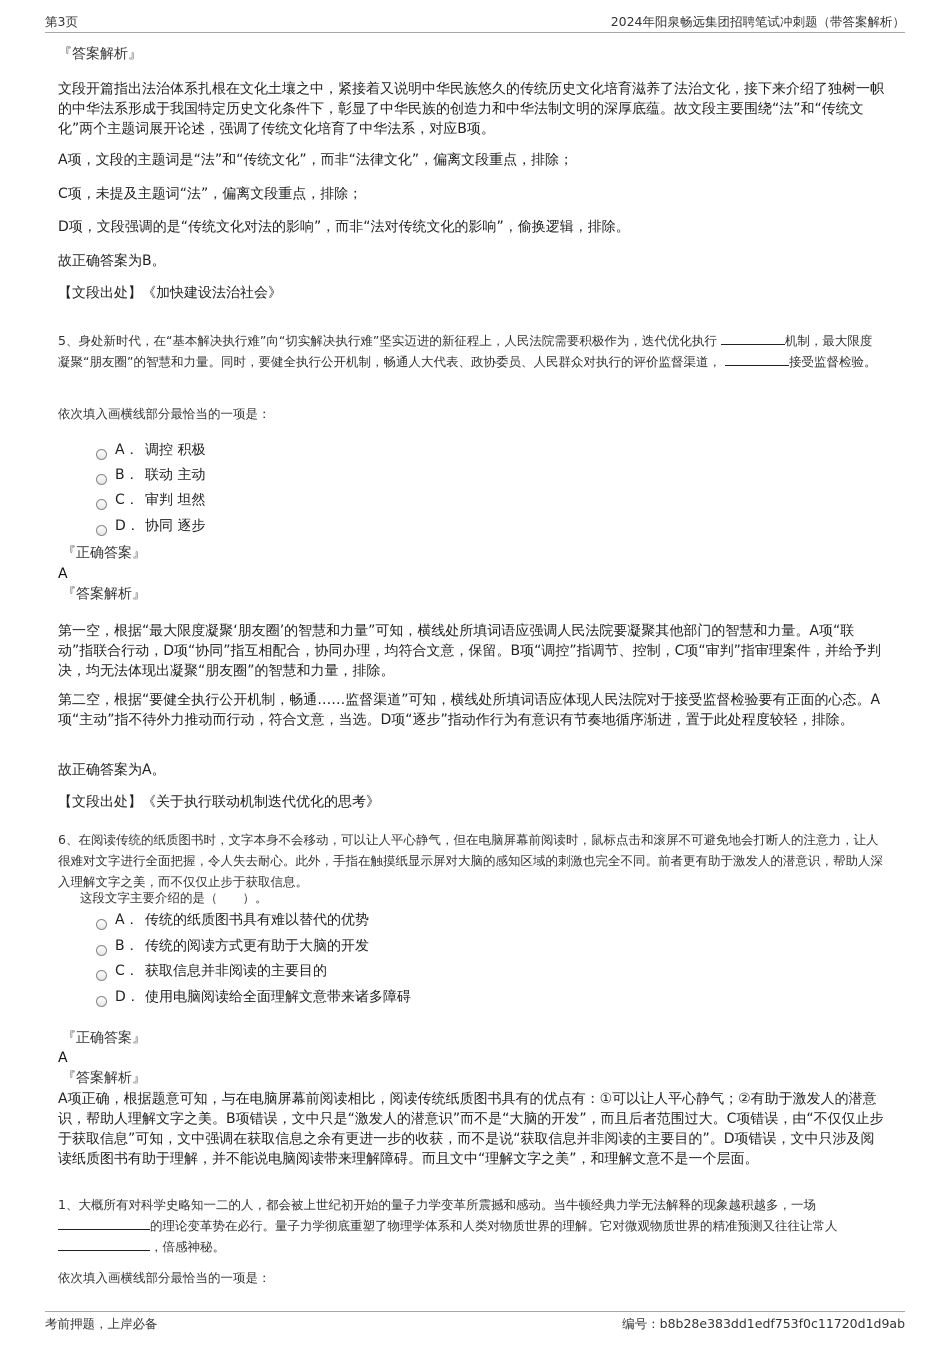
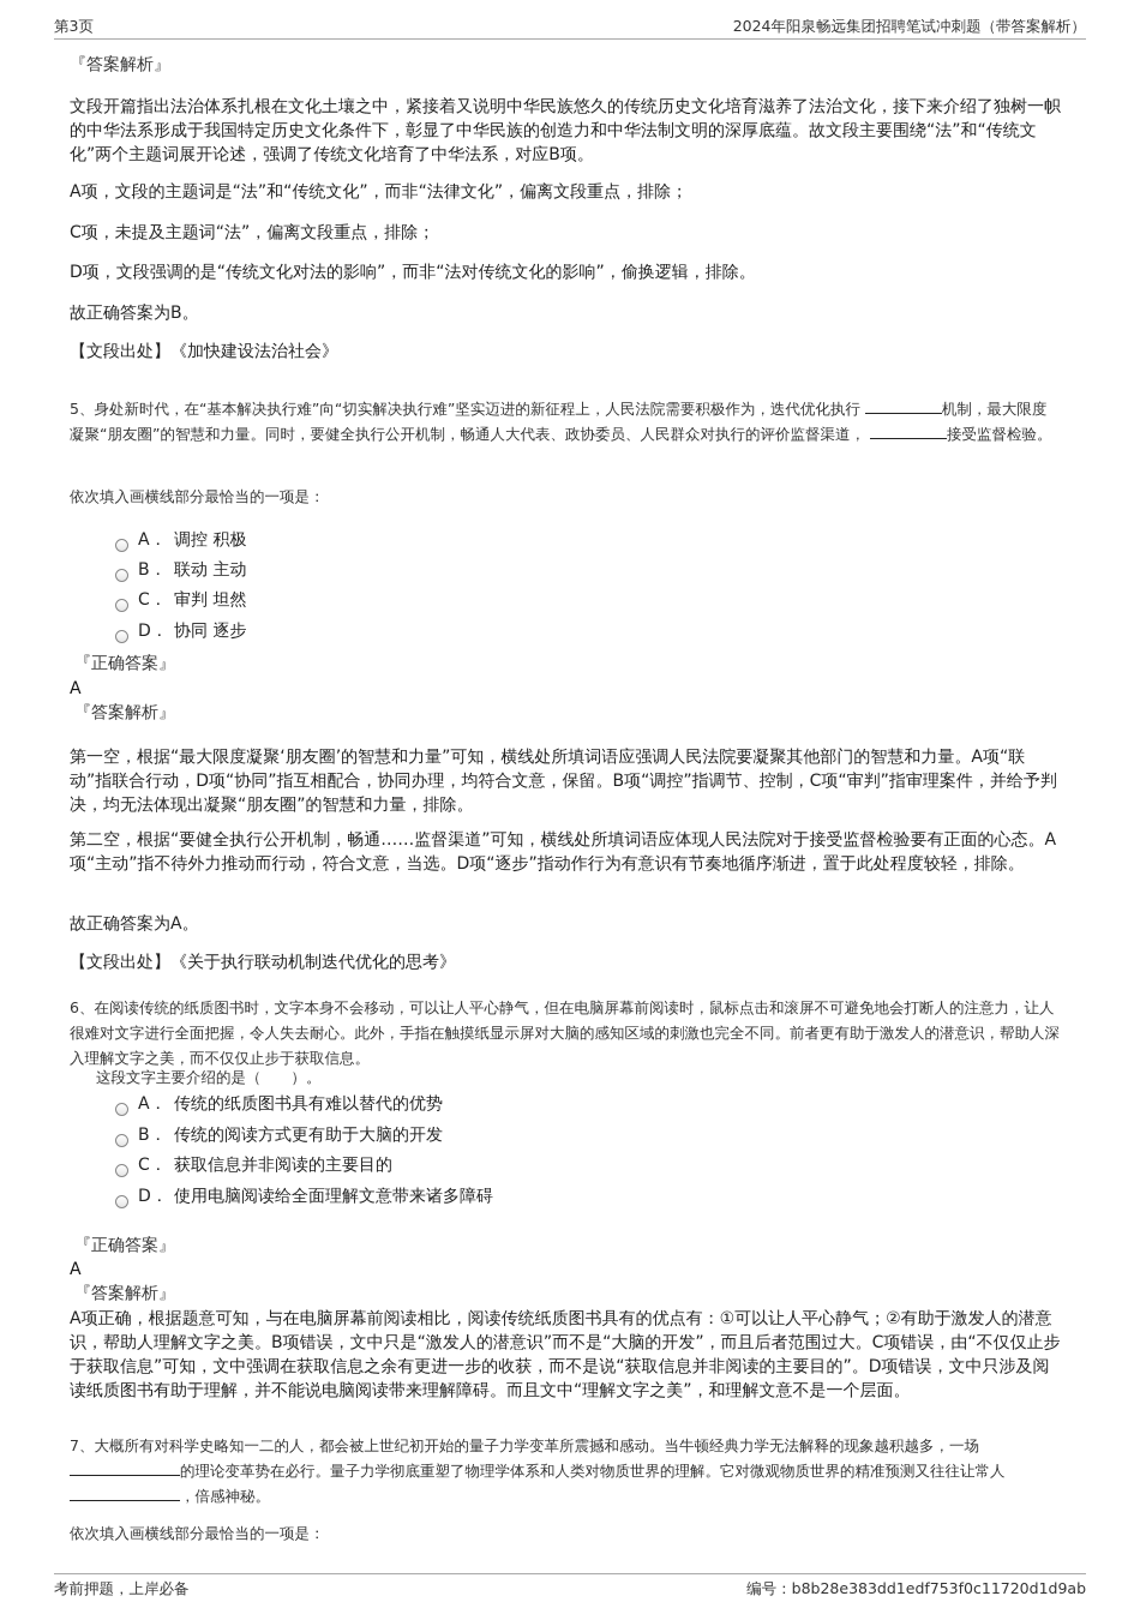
  第3页
  2024年阳泉畅远集团招聘笔试冲刺题（带答案解析）
  『答案解析』
  文段开篇指出法治体系扎根在文化土壤之中，紧接着又说明中华民族悠久的传统历史文化培育滋养了法治文化，接下来介绍了独树一帜的中华法系形成于我国特定历史文化条件下，彰显了中华民族的创造力和中华法制文明的深厚底蕴。故文段主要围绕“法”和“传统文化”两个主题词展开论述，强调了传统文化培育了中华法系，对应B项。
  A项，文段的主题词是“法”和“传统文化”，而非“法律文化”，偏离文段重点，排除；
  C项，未提及主题词“法”，偏离文段重点，排除；
  D项，文段强调的是“传统文化对法的影响”，而非“法对传统文化的影响”，偷换逻辑，排除。
  故正确答案为B。
  【文段出处】《加快建设法治社会》
  5、身处新时代，在“基本解决执行难”向“切实解决执行难”坚实迈进的新征程上，人民法院需要积极作为，迭代优化执行 机制，最大限度凝聚“朋友圈”的智慧和力量。同时，要健全执行公开机制，畅通人大代表、政协委员、人民群众对执行的评价监督渠道， 接受监督检验。
  依次填入画横线部分最恰当的一项是：
  A．
  调控 积极
  B．
  联动 主动
  C．
  审判 坦然
  D．
  协同 逐步
  『正确答案』
  A
  『答案解析』
  第一空，根据“最大限度凝聚‘朋友圈’的智慧和力量”可知，横线处所填词语应强调人民法院要凝聚其他部门的智慧和力量。A项“联动”指联合行动，D项“协同”指互相配合，协同办理，均符合文意，保留。B项“调控”指调节、控制，C项“审判”指审理案件，并给予判决，均无法体现出凝聚“朋友圈”的智慧和力量，排除。
  第二空，根据“要健全执行公开机制，畅通……监督渠道”可知，横线处所填词语应体现人民法院对于接受监督检验要有正面的心态。A项“主动”指不待外力推动而行动，符合文意，当选。D项“逐步”指动作行为有意识有节奏地循序渐进，置于此处程度较轻，排除。
  故正确答案为A。
  【文段出处】《关于执行联动机制迭代优化的思考》
  6、在阅读传统的纸质图书时，文字本身不会移动，可以让人平心静气，但在电脑屏幕前阅读时，鼠标点击和滚屏不可避免地会打断人的注意力，让人很难对文字进行全面把握，令人失去耐心。此外，手指在触摸纸显示屏对大脑的感知区域的刺激也完全不同。前者更有助于激发人的潜意识，帮助人深入理解文字之美，而不仅仅止步于获取信息。
  这段文字主要介绍的是（ ）。
  A．
  传统的纸质图书具有难以替代的优势
  B．
  传统的阅读方式更有助于大脑的开发
  C．
  获取信息并非阅读的主要目的
  D．
  使用电脑阅读给全面理解文意带来诸多障碍
  『正确答案』
  A
  『答案解析』
  A项正确，根据题意可知，与在电脑屏幕前阅读相比，阅读传统纸质图书具有的优点有：①可以让人平心静气；②有助于激发人的潜意识，帮助人理解文字之美。B项错误，文中只是“激发人的潜意识”而不是“大脑的开发”，而且后者范围过大。C项错误，由“不仅仅止步于获取信息”可知，文中强调在获取信息之余有更进一步的收获，而不是说“获取信息并非阅读的主要目的”。D项错误，文中只涉及阅读纸质图书有助于理解，并不能说电脑阅读带来理解障碍。而且文中“理解文字之美”，和理解文意不是一个层面。
- 1、大概所有对科学史略知一二的人，都会被上世纪初开始的量子力学变革所震撼和感动。当牛顿经典力学无法解释的现象越积越多，一场
+ 7、大概所有对科学史略知一二的人，都会被上世纪初开始的量子力学变革所震撼和感动。当牛顿经典力学无法解释的现象越积越多，一场
  的理论变革势在必行。量子力学彻底重塑了物理学体系和人类对物质世界的理解。它对微观物质世界的精准预测又往往让常人
  ，倍感神秘。
  依次填入画横线部分最恰当的一项是：
  考前押题，上岸必备
  编号：b8b28e383dd1edf753f0c11720d1d9ab
